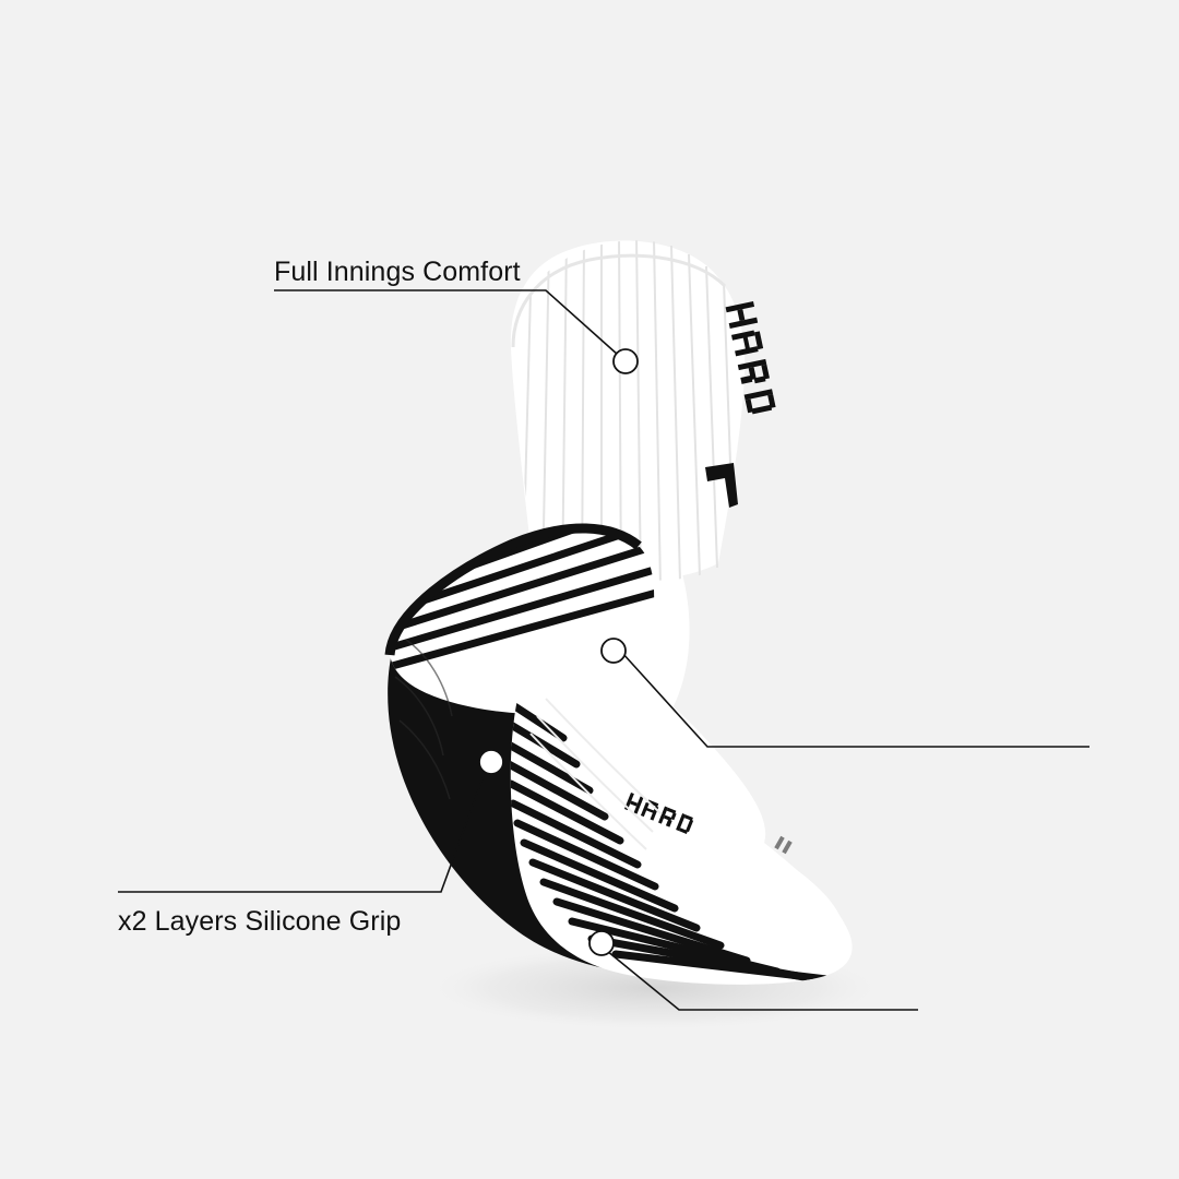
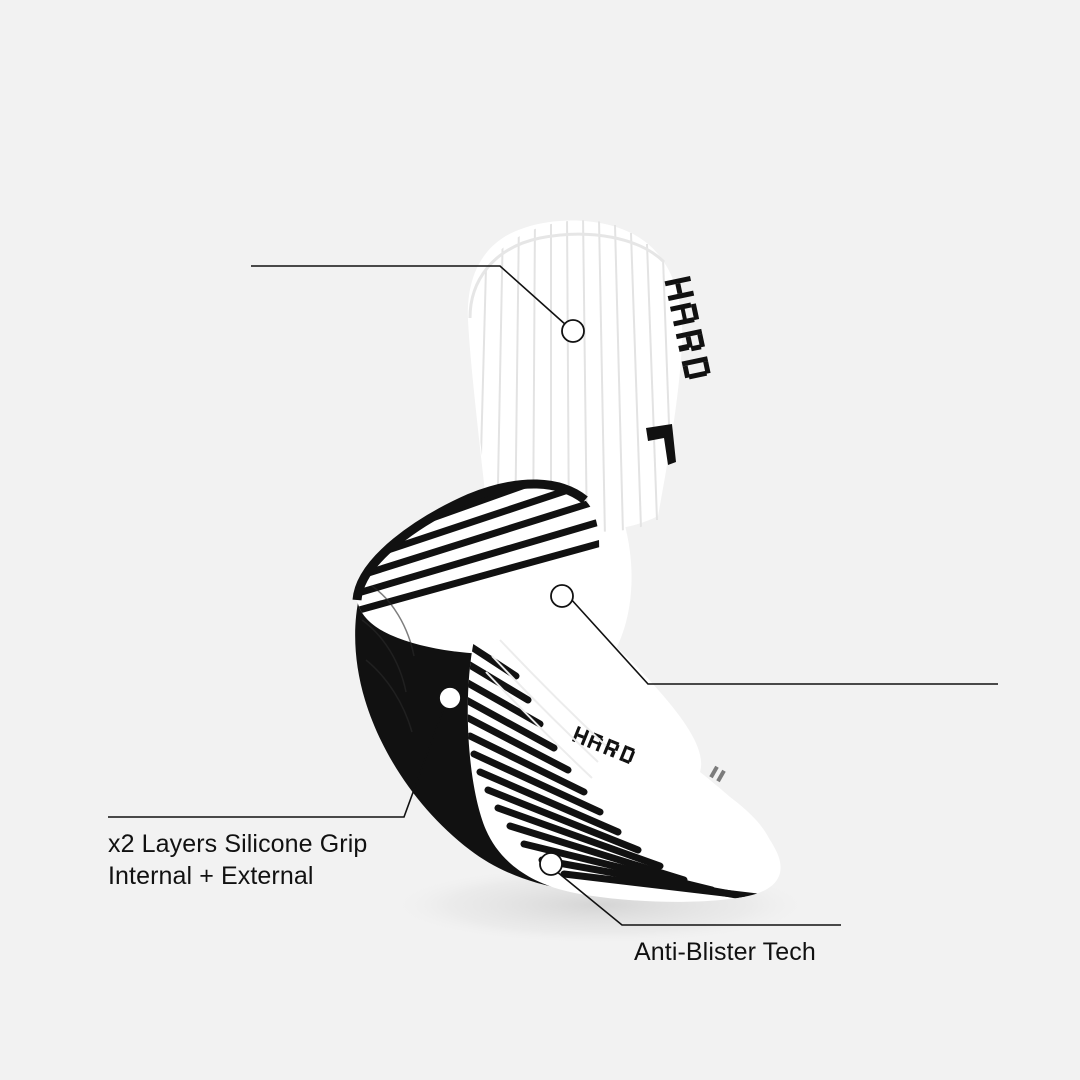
- Full Innings Comfort
  x2 Layers Silicone Grip
+ Internal + External
+ Anti-Blister Tech
